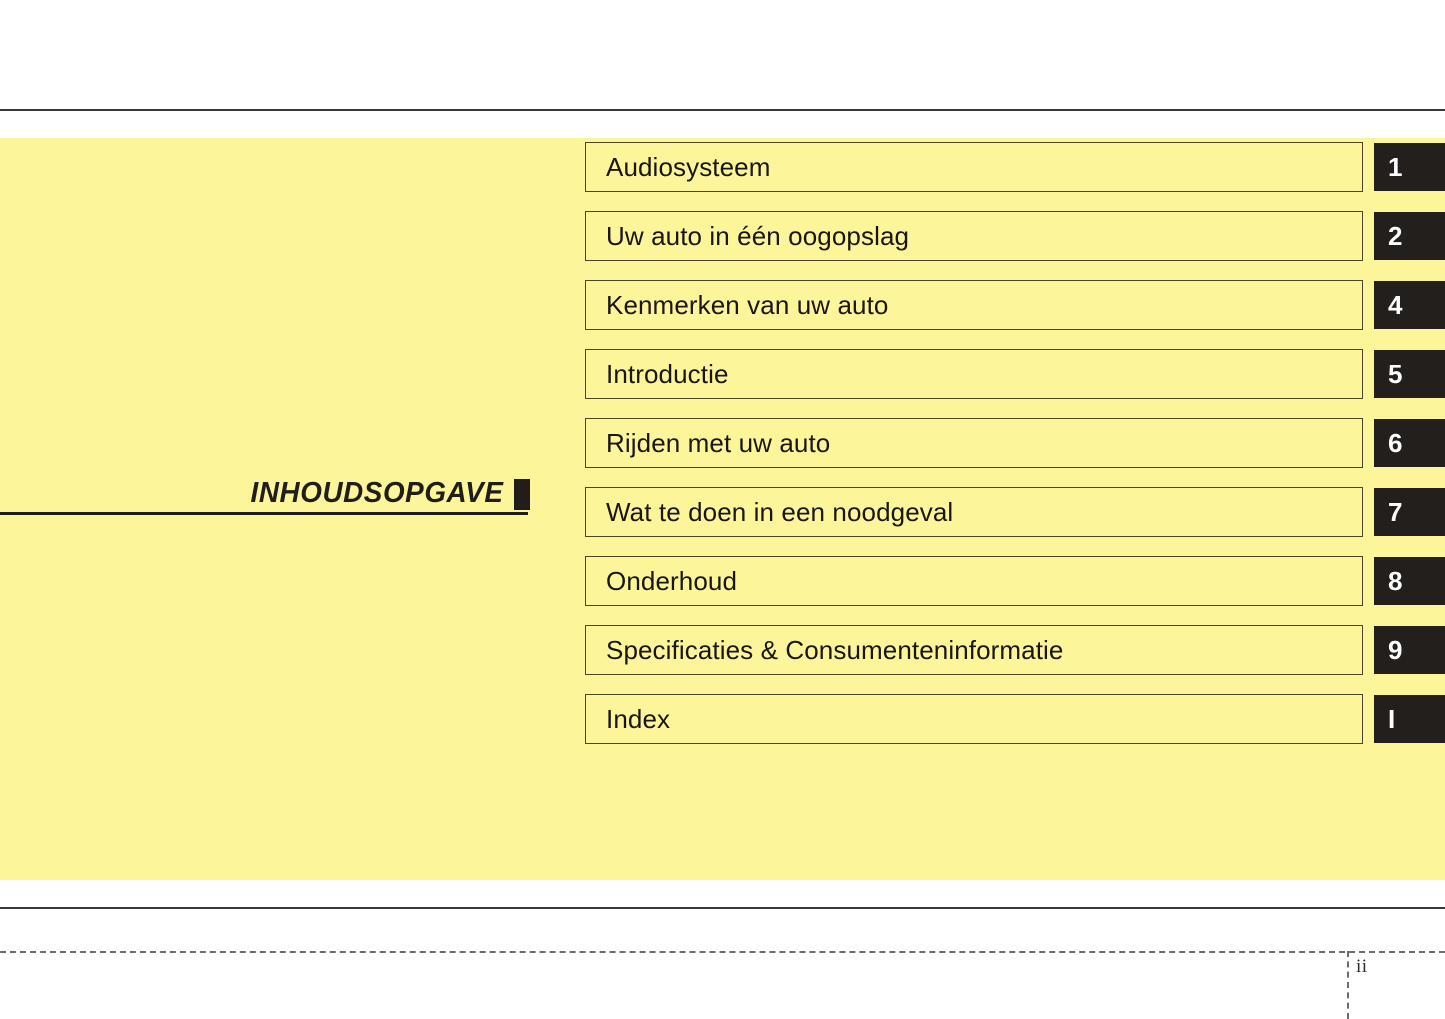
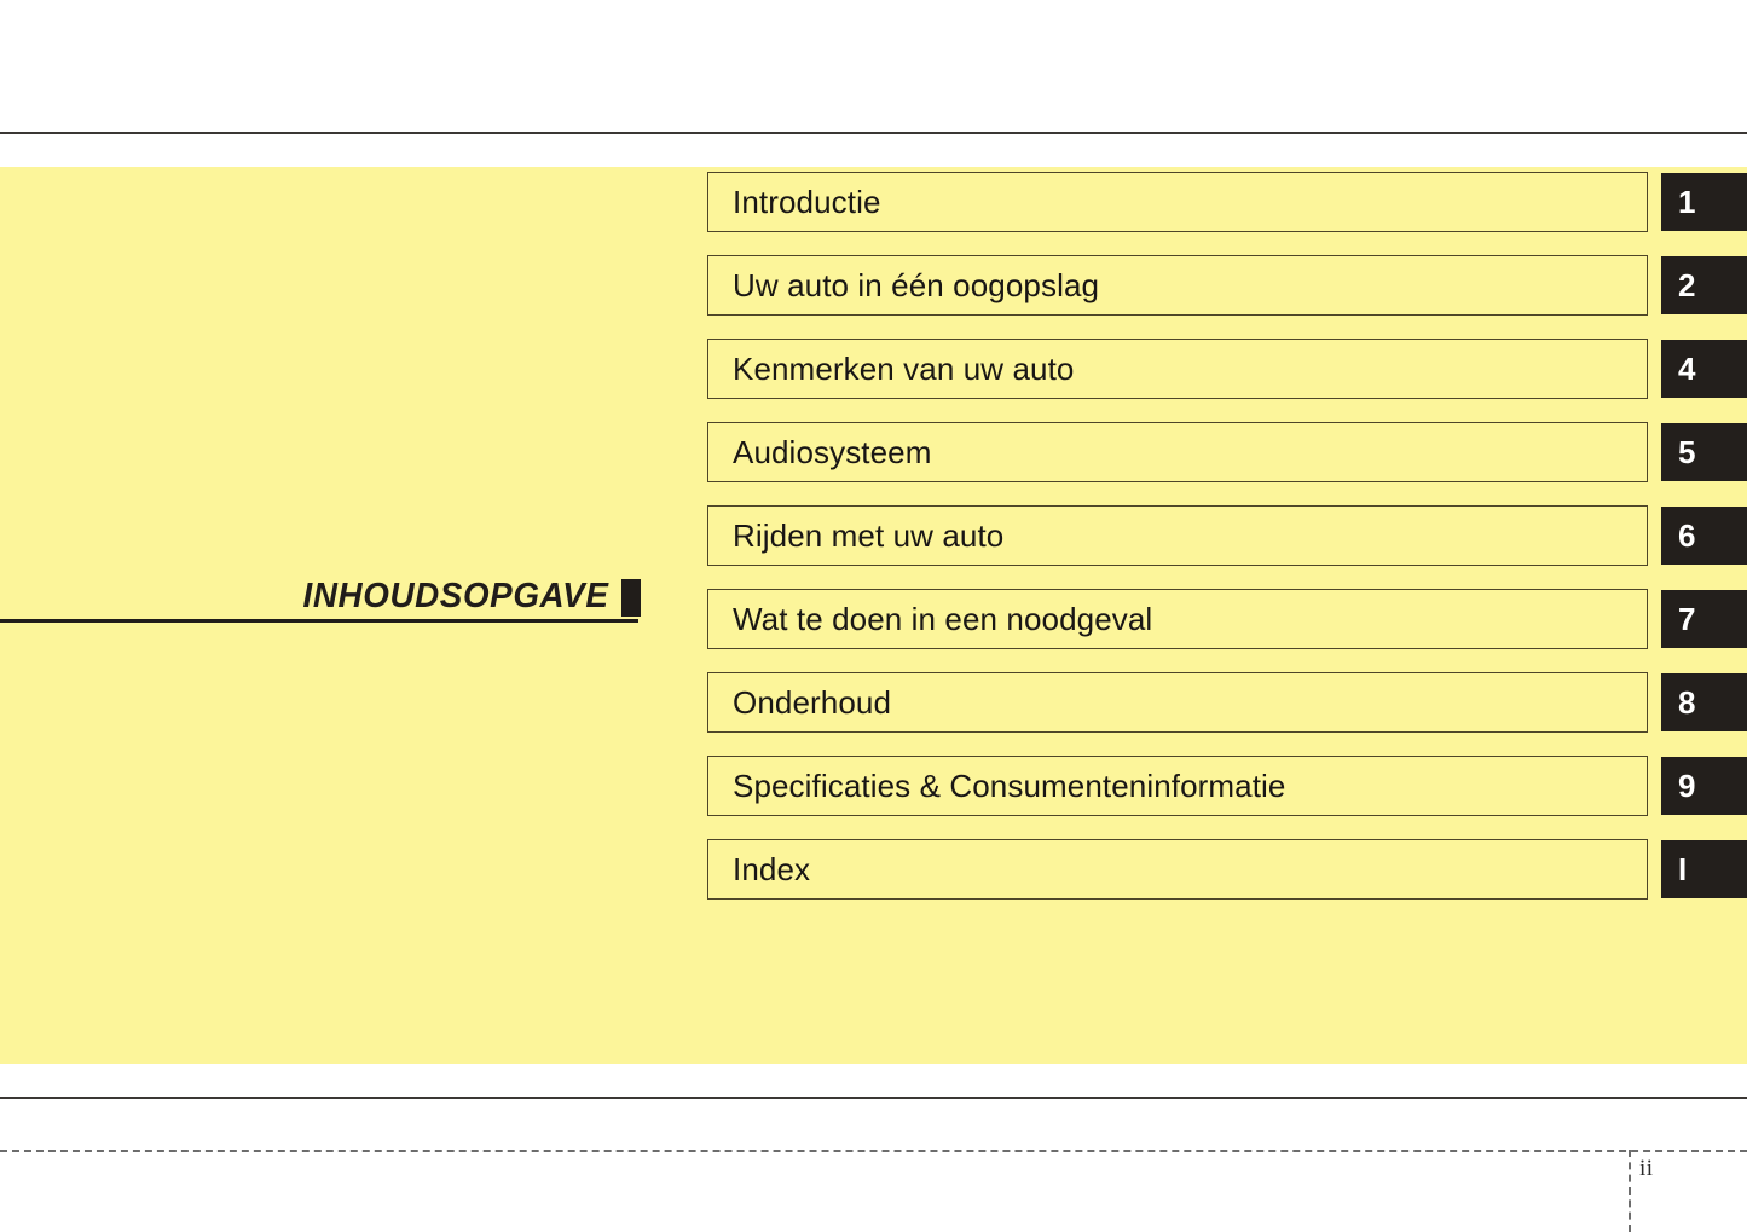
  INHOUDSOPGAVE
- Audiosysteem
+ Introductie
  1
  Uw auto in één oogopslag
  2
  Kenmerken van uw auto
  4
- Introductie
+ Audiosysteem
  5
  Rijden met uw auto
  6
  Wat te doen in een noodgeval
  7
  Onderhoud
  8
  Specificaties & Consumenteninformatie
  9
  Index
  I
  ii
